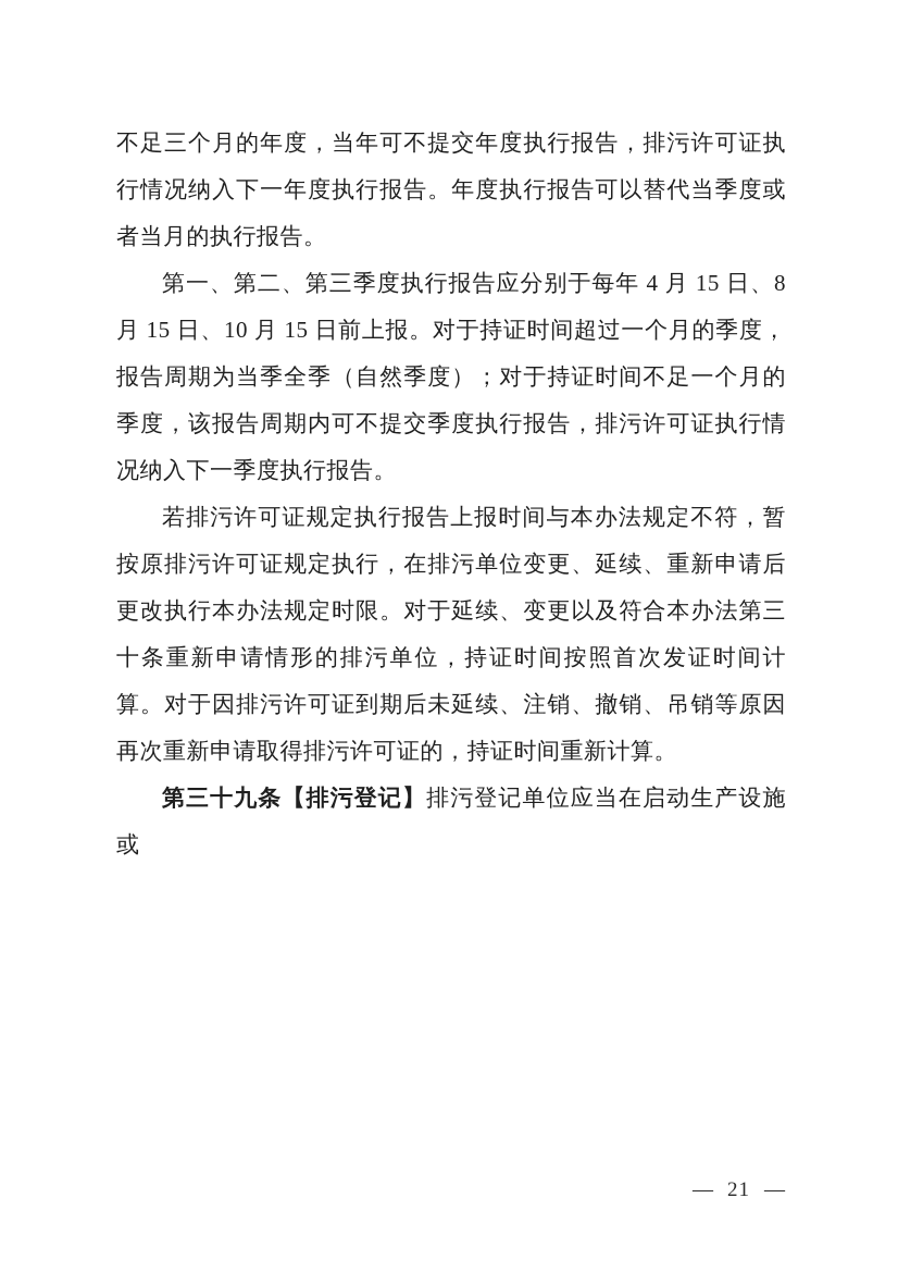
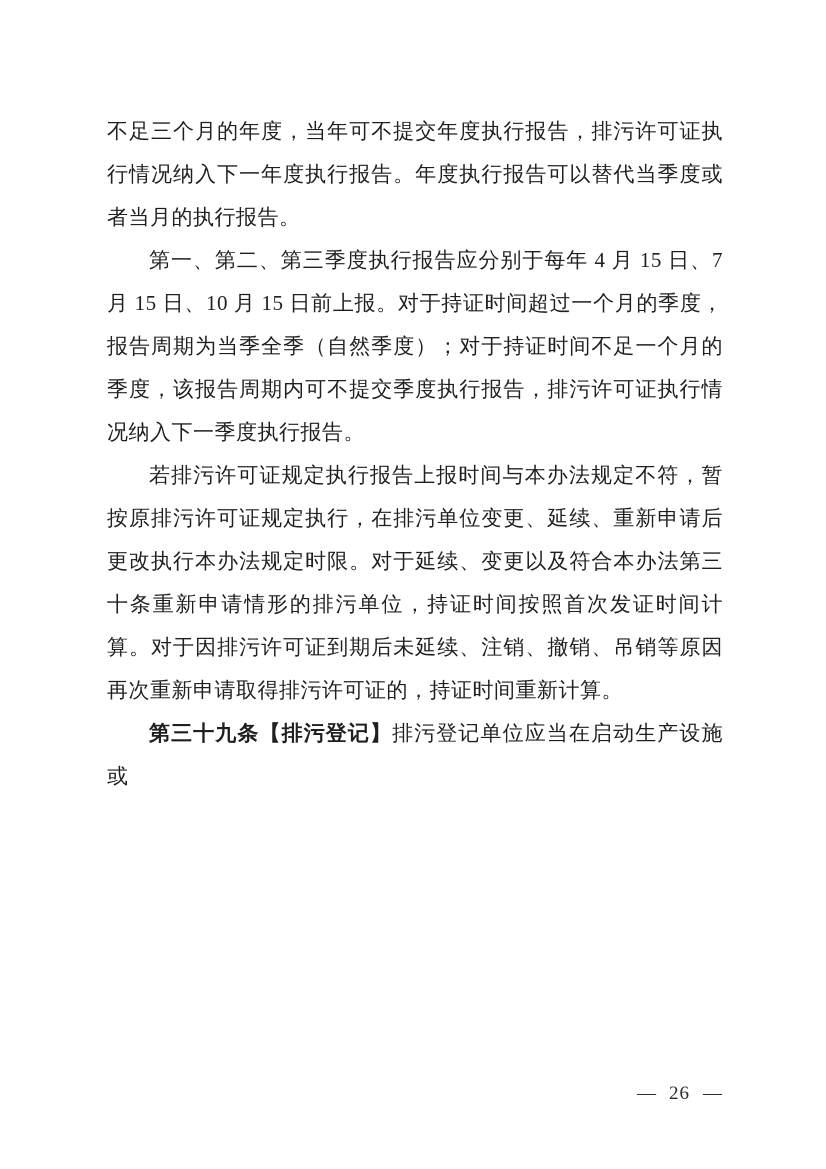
  不足三个月的年度，当年可不提交年度执行报告，排污许可证执行情况纳入下一年度执行报告。年度执行报告可以替代当季度或者当月的执行报告。
- 第一、第二、第三季度执行报告应分别于每年 4 月 15 日、8 月 15 日、10 月 15 日前上报。对于持证时间超过一个月的季度，报告周期为当季全季（自然季度）；对于持证时间不足一个月的季度，该报告周期内可不提交季度执行报告，排污许可证执行情况纳入下一季度执行报告。
+ 第一、第二、第三季度执行报告应分别于每年 4 月 15 日、7 月 15 日、10 月 15 日前上报。对于持证时间超过一个月的季度，报告周期为当季全季（自然季度）；对于持证时间不足一个月的季度，该报告周期内可不提交季度执行报告，排污许可证执行情况纳入下一季度执行报告。
  若排污许可证规定执行报告上报时间与本办法规定不符，暂按原排污许可证规定执行，在排污单位变更、延续、重新申请后更改执行本办法规定时限。对于延续、变更以及符合本办法第三十条重新申请情形的排污单位，持证时间按照首次发证时间计算。对于因排污许可证到期后未延续、注销、撤销、吊销等原因再次重新申请取得排污许可证的，持证时间重新计算。
  第三十九条【排污登记】排污登记单位应当在启动生产设施或
  —
- 21
+ 26
  —
